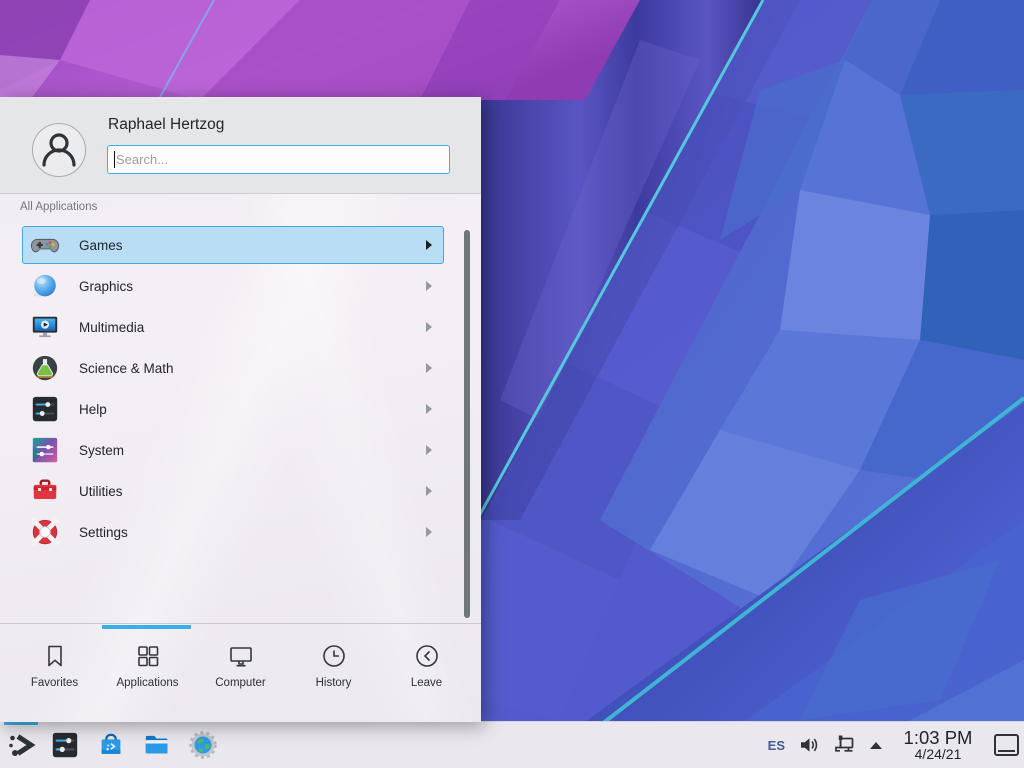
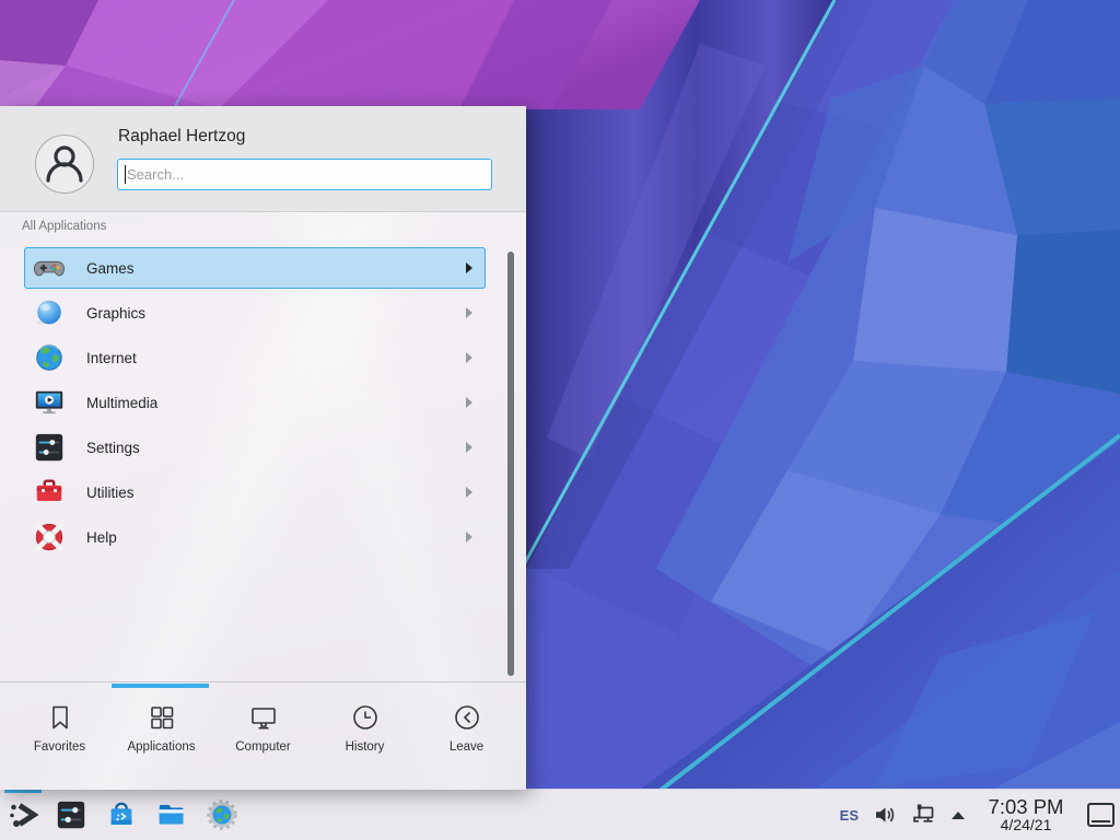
  Raphael Hertzog
  Search...
  All Applications
  Games
  Graphics
+ Internet
  Multimedia
- Science & Math
- Help
+ Settings
- System
  Utilities
- Settings
+ Help
  Favorites
  Applications
  Computer
  History
  Leave
  ES
- 1:03 PM
+ 7:03 PM
  4/24/21
